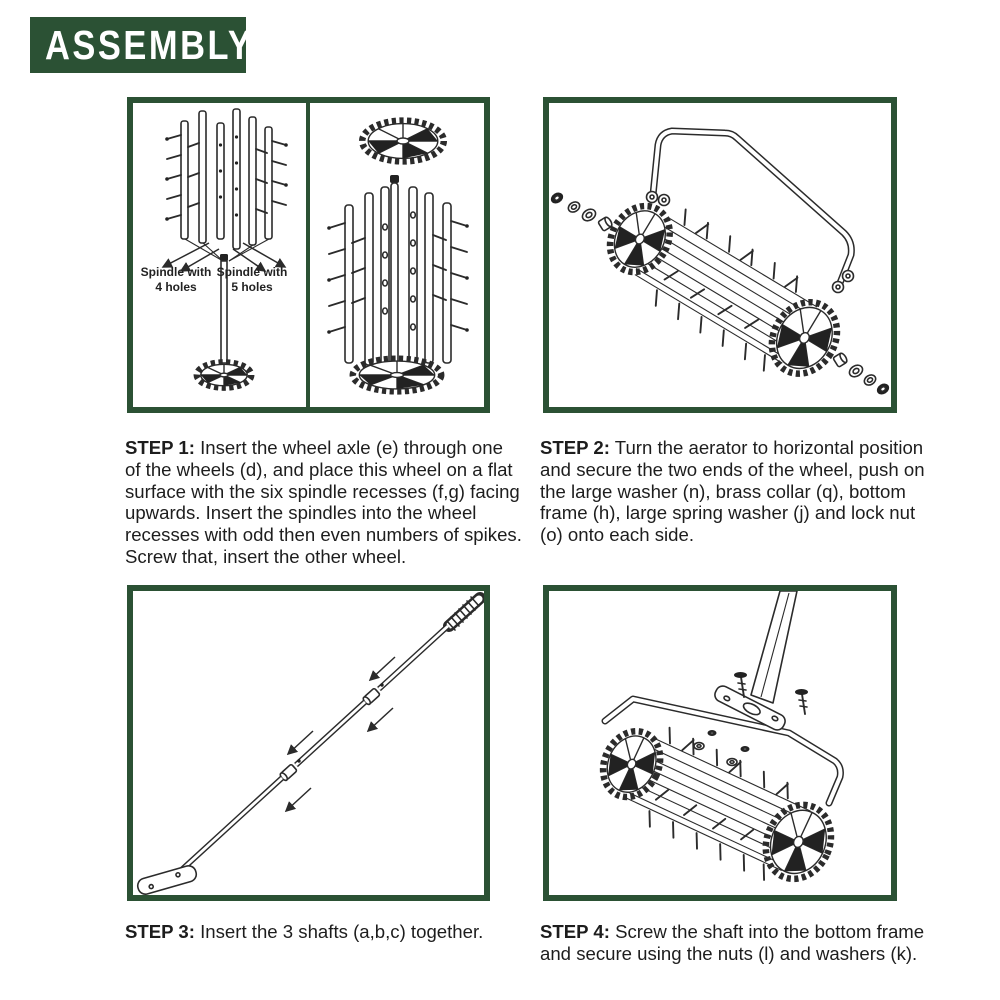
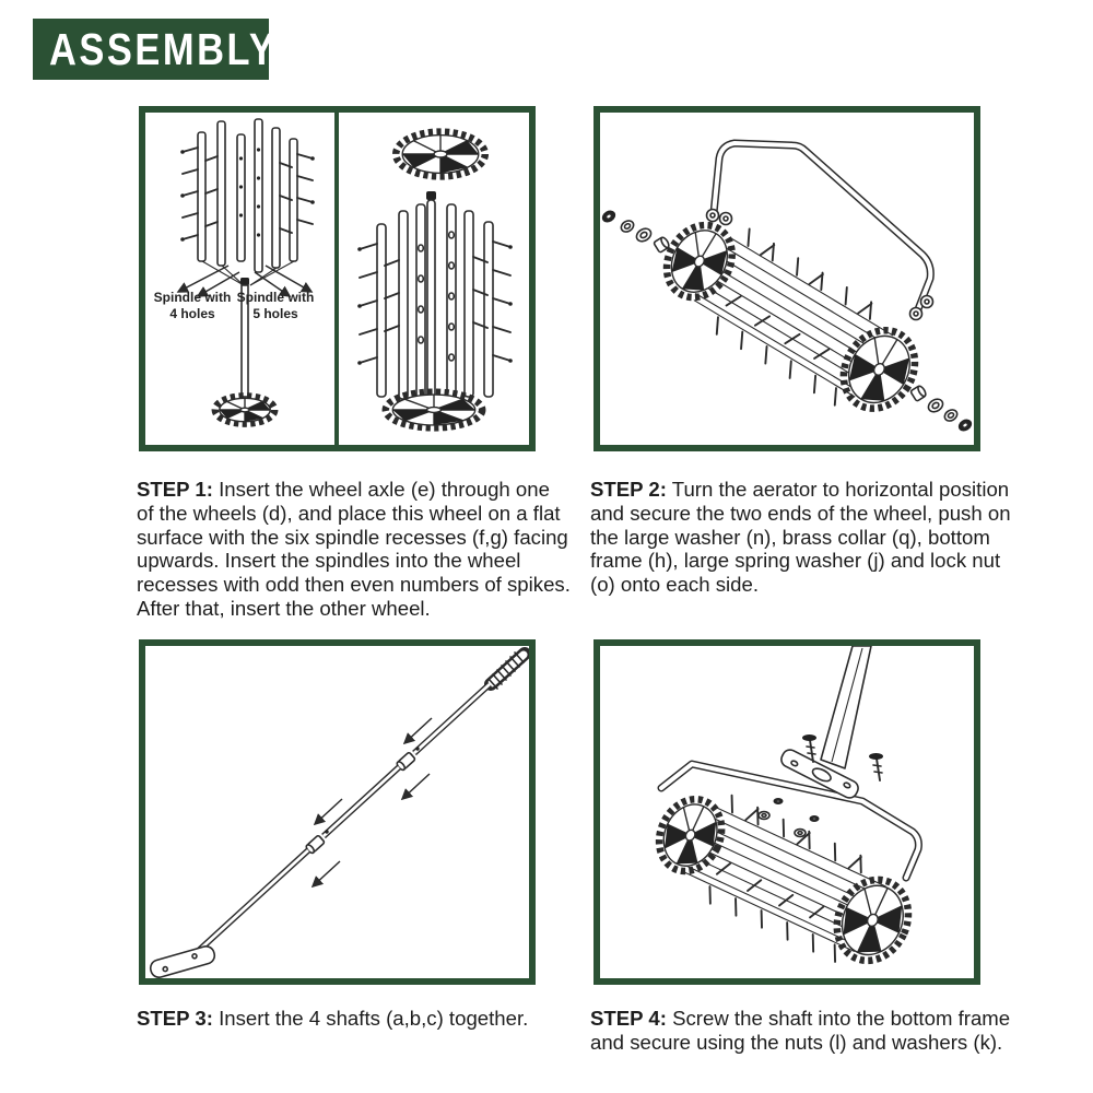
  ASSEMBLY
  Spindle with
  4 holes
  Spindle with
  5 holes
- STEP 1: Insert the wheel axle (e) through one of the wheels (d), and place this wheel on a flat surface with the six spindle recesses (f,g) facing upwards. Insert the spindles into the wheel recesses with odd then even numbers of spikes. Screw that, insert the other wheel.
+ STEP 1: Insert the wheel axle (e) through one of the wheels (d), and place this wheel on a flat surface with the six spindle recesses (f,g) facing upwards. Insert the spindles into the wheel recesses with odd then even numbers of spikes. After that, insert the other wheel.
  STEP 2: Turn the aerator to horizontal position and secure the two ends of the wheel, push on the large washer (n), brass collar (q), bottom frame (h), large spring washer (j) and lock nut (o) onto each side.
- STEP 3: Insert the 3 shafts (a,b,c) together.
+ STEP 3: Insert the 4 shafts (a,b,c) together.
  STEP 4: Screw the shaft into the bottom frame and secure using the nuts (l) and washers (k).
